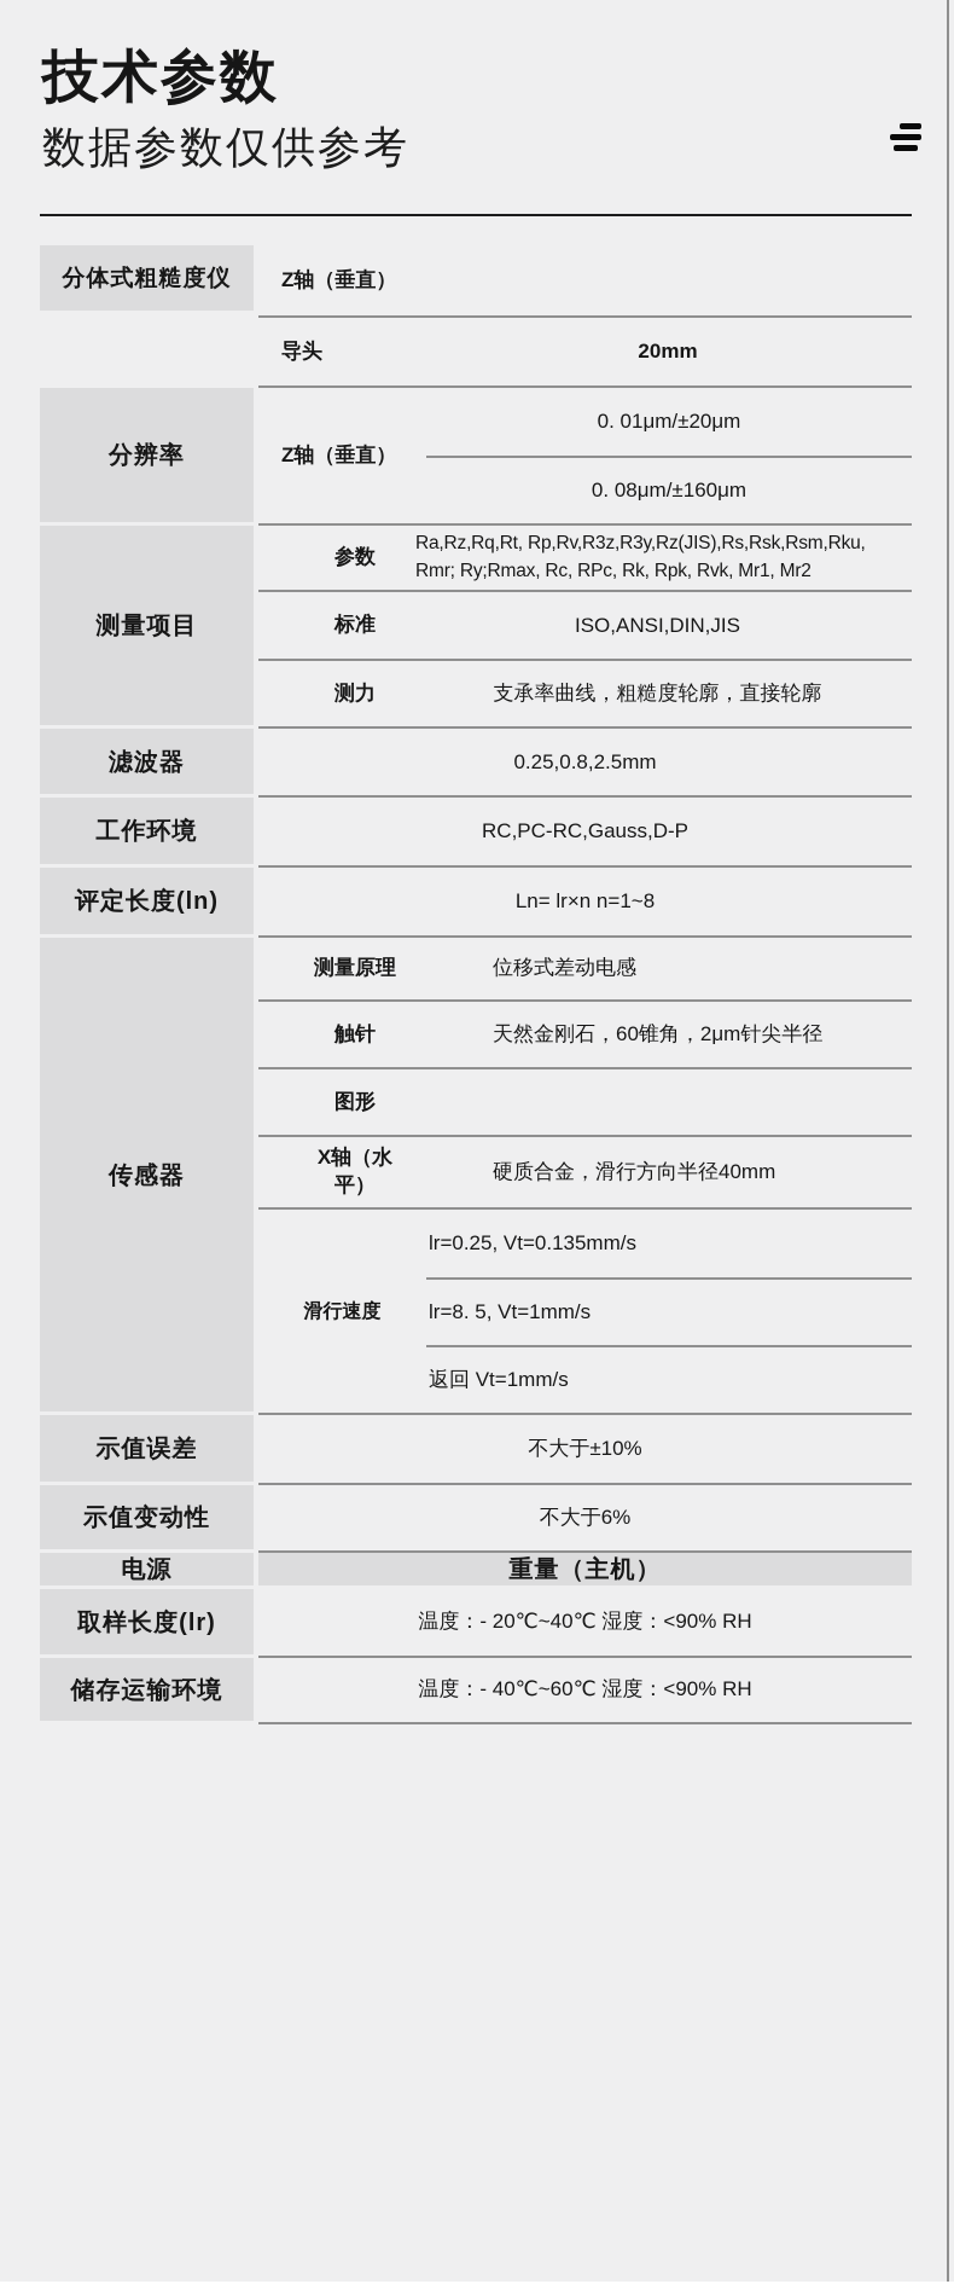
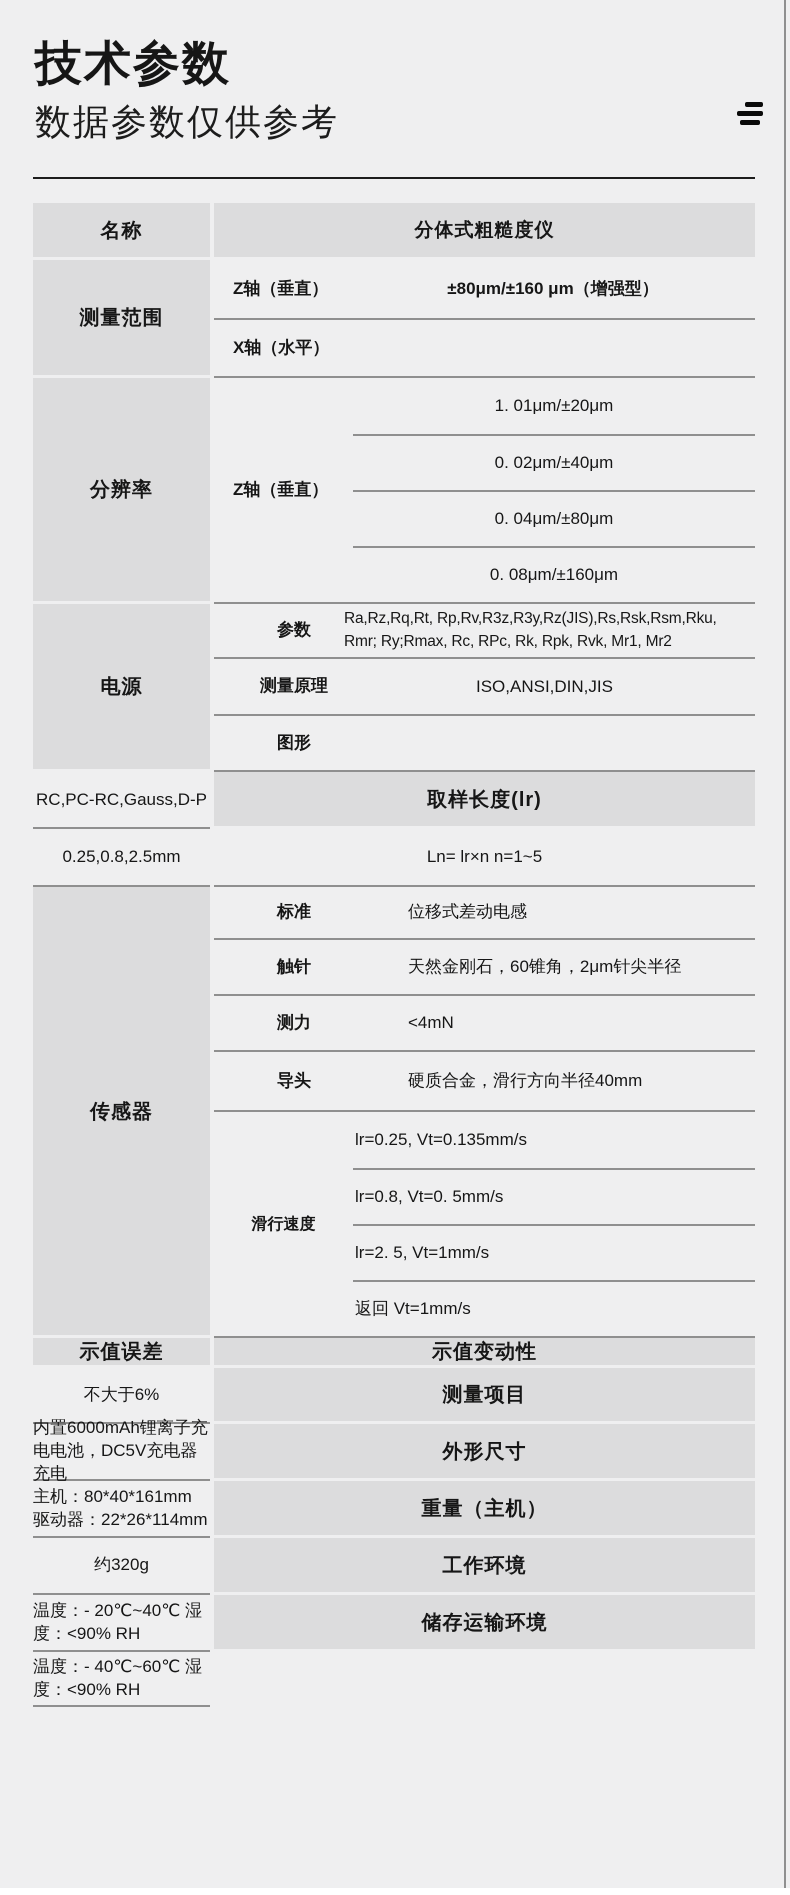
  技术参数
  数据参数仅供参考
+ 名称
  分体式粗糙度仪
+ 测量范围
  Z轴（垂直）
+ ±80μm/±160 μm（增强型）
- 导头
+ X轴（水平）
- 20mm
  分辨率
  Z轴（垂直）
- 0. 01μm/±20μm
+ 1. 01μm/±20μm
+ 0. 02μm/±40μm
+ 0. 04μm/±80μm
  0. 08μm/±160μm
- 测量项目
+ 电源
  参数
  Ra,Rz,Rq,Rt, Rp,Rv,R3z,R3y,Rz(JIS),Rs,Rsk,Rsm,Rku, Rmr; Ry;Rmax, Rc, RPc, Rk, Rpk, Rvk, Mr1, Mr2
- 标准
+ 测量原理
  ISO,ANSI,DIN,JIS
- 测力
+ 图形
- 支承率曲线，粗糙度轮廓，直接轮廓
- 滤波器
- 0.25,0.8,2.5mm
+ RC,PC-RC,Gauss,D-P
- 工作环境
+ 取样长度(lr)
- RC,PC-RC,Gauss,D-P
+ 0.25,0.8,2.5mm
- 评定长度(ln)
- Ln= lr×n n=1~8
+ Ln= lr×n n=1~5
  传感器
- 测量原理
+ 标准
  位移式差动电感
  触针
  天然金刚石，60锥角，2μm针尖半径
- 图形
+ 测力
+ <4mN
- X轴（水平）
+ 导头
  硬质合金，滑行方向半径40mm
  滑行速度
  lr=0.25, Vt=0.135mm/s
+ lr=0.8, Vt=0. 5mm/s
- lr=8. 5, Vt=1mm/s
+ lr=2. 5, Vt=1mm/s
  返回 Vt=1mm/s
  示值误差
- 不大于±10%
  示值变动性
  不大于6%
- 电源
+ 测量项目
+ 内置6000mAh锂离子充电电池，DC5V充电器充电
+ 外形尺寸
+ 主机：80*40*161mm 驱动器：22*26*114mm
  重量（主机）
+ 约320g
- 取样长度(lr)
+ 工作环境
  温度：- 20℃~40℃ 湿度：<90% RH
  储存运输环境
  温度：- 40℃~60℃ 湿度：<90% RH
